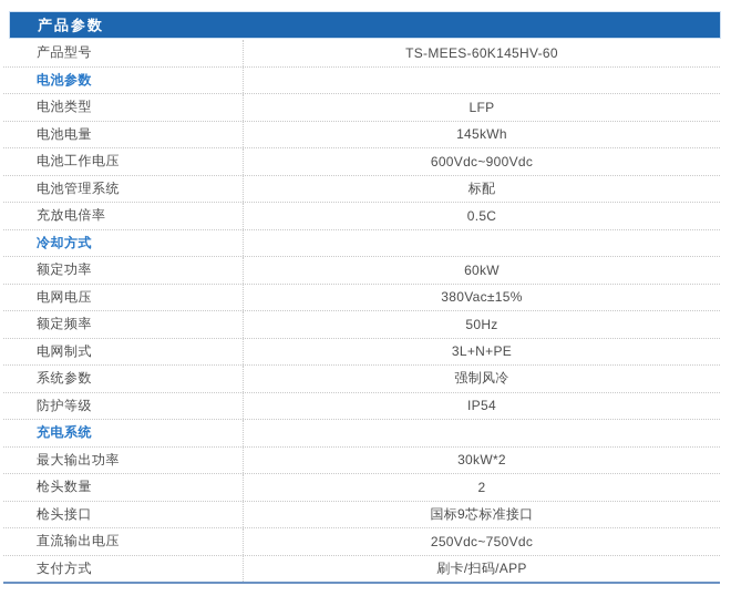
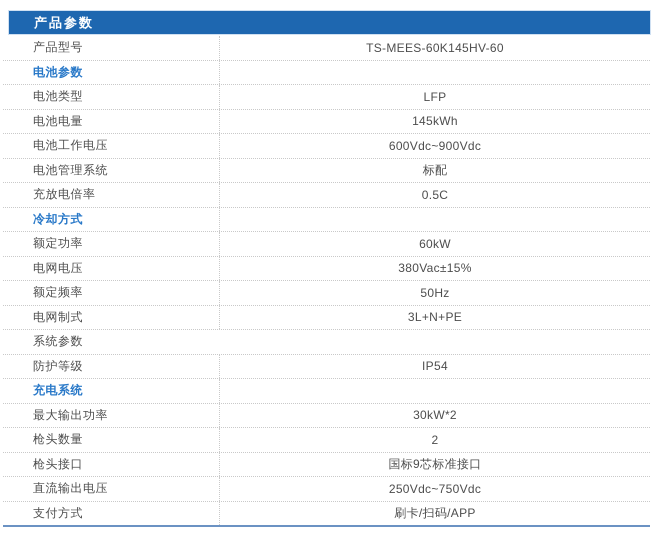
  产品参数
  产品型号
  TS-MEES-60K145HV-60
  电池参数
  电池类型
  LFP
  电池电量
  145kWh
  电池工作电压
  600Vdc~900Vdc
  电池管理系统
  标配
  充放电倍率
  0.5C
  冷却方式
  额定功率
  60kW
  电网电压
  380Vac±15%
  额定频率
  50Hz
  电网制式
  3L+N+PE
  系统参数
- 强制风冷
  防护等级
  IP54
  充电系统
  最大输出功率
  30kW*2
  枪头数量
  2
  枪头接口
  国标9芯标准接口
  直流输出电压
  250Vdc~750Vdc
  支付方式
  刷卡/扫码/APP
